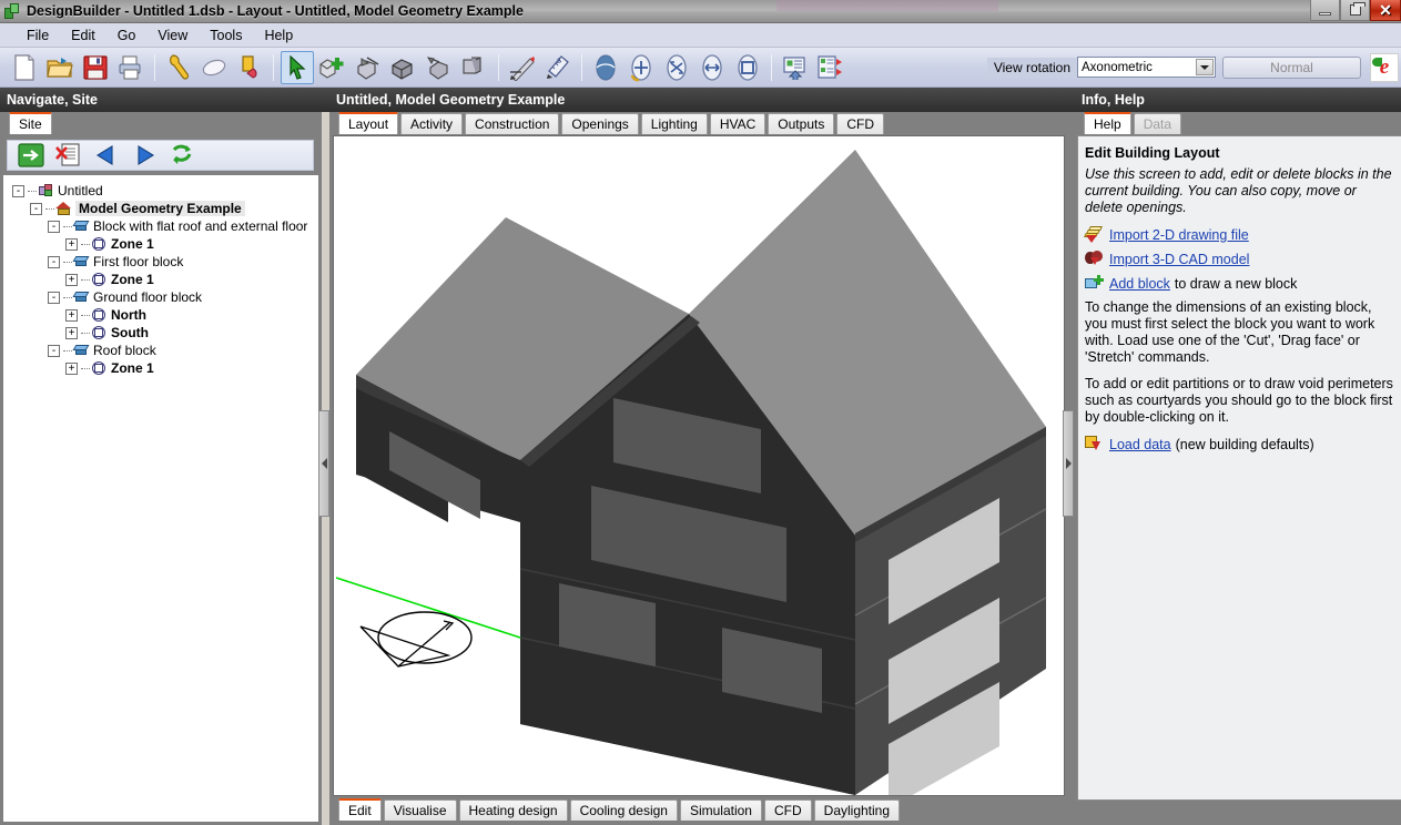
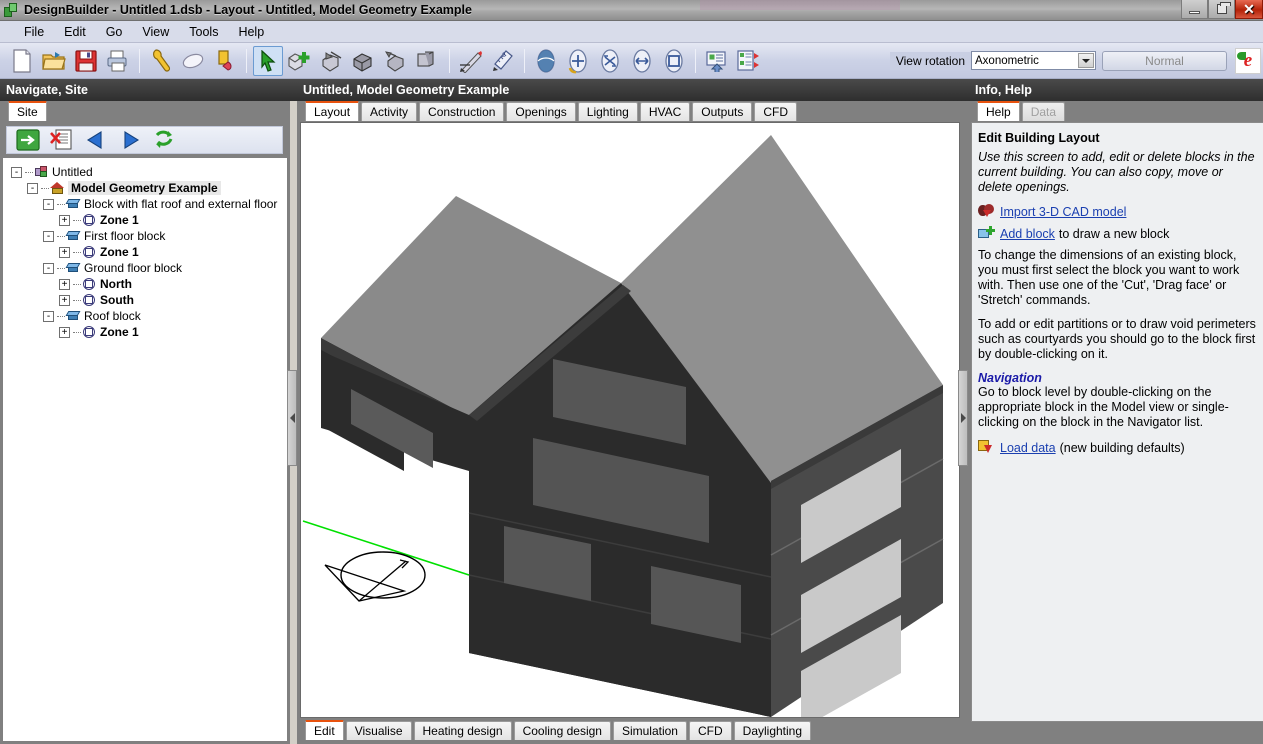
  DesignBuilder - Untitled 1.dsb - Layout - Untitled, Model Geometry Example
  ✕
  File
  Edit
  Go
  View
  Tools
  Help
  View rotation
  Axonometric
  Normal
  e
  Navigate, Site
  Site
  -
  Untitled
  -
  Model Geometry Example
  -
  Block with flat roof and external floor
  +
  Zone 1
  -
  First floor block
  +
  Zone 1
  -
  Ground floor block
  +
  North
  +
  South
  -
  Roof block
  +
  Zone 1
  Untitled, Model Geometry Example
  Layout
  Activity
  Construction
  Openings
  Lighting
  HVAC
  Outputs
  CFD
  Edit
  Visualise
  Heating design
  Cooling design
  Simulation
  CFD
  Daylighting
  Info, Help
  Help
  Data
  Edit Building Layout
  Use this screen to add, edit or delete blocks in the current building. You can also copy, move or delete openings.
- Import 2-D drawing file
  Import 3-D CAD model
  Add block
  to draw a new block
- To change the dimensions of an existing block, you must first select the block you want to work with. Load use one of the 'Cut', 'Drag face' or 'Stretch' commands.
+ To change the dimensions of an existing block, you must first select the block you want to work with. Then use one of the 'Cut', 'Drag face' or 'Stretch' commands.
  To add or edit partitions or to draw void perimeters such as courtyards you should go to the block first by double-clicking on it.
+ Navigation
+ Go to block level by double-clicking on the appropriate block in the Model view or single-clicking on the block in the Navigator list.
  Load data
  (new building defaults)
